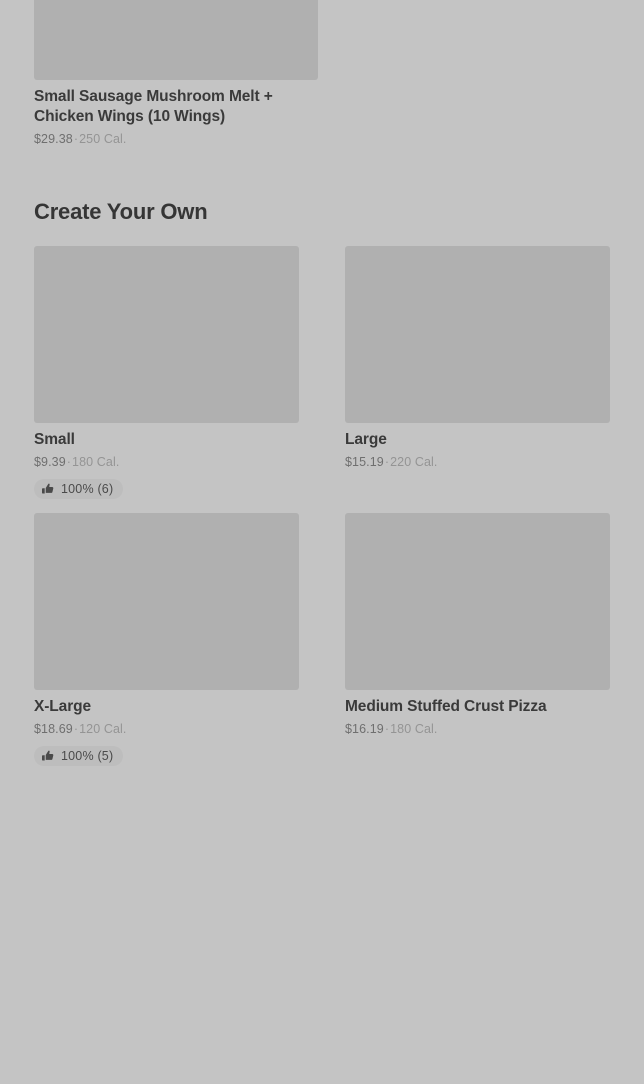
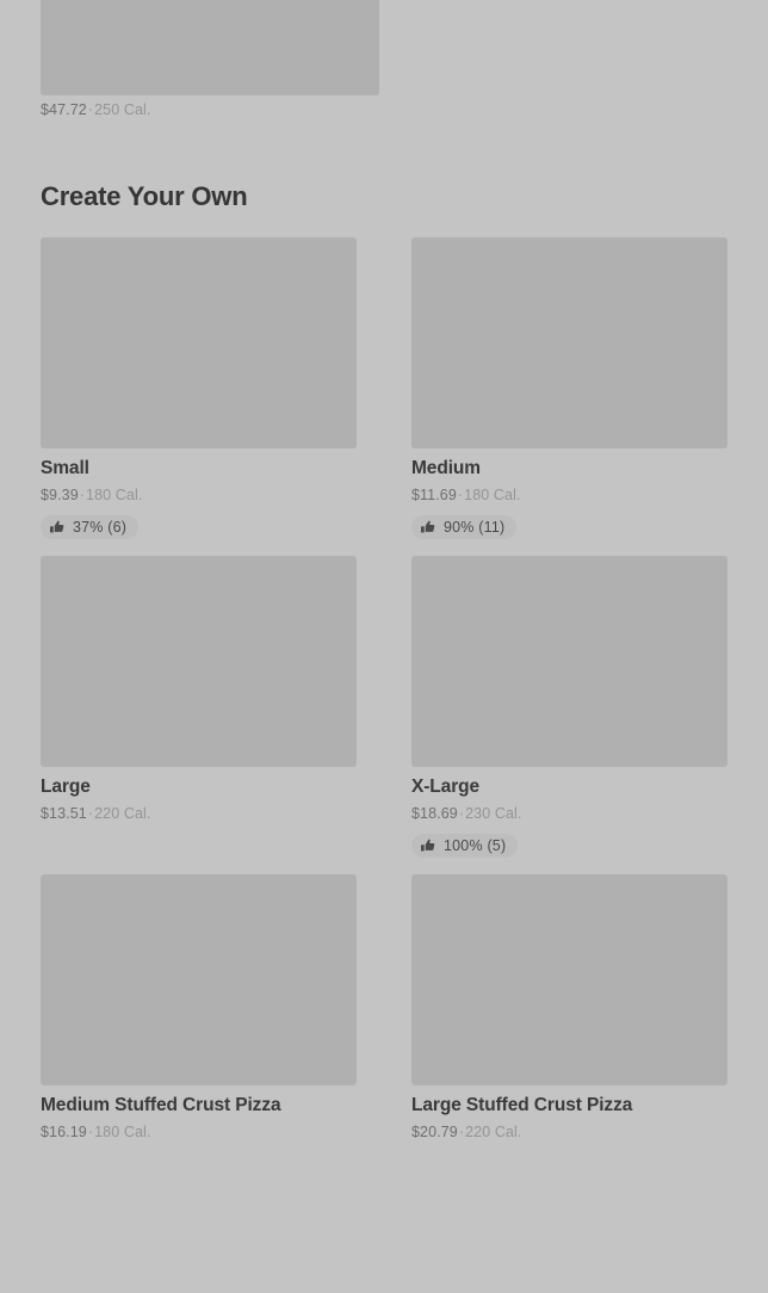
- Small Sausage Mushroom Melt + Chicken Wings (10 Wings)
- $29.38·250 Cal.
+ $47.72·250 Cal.
  Create Your Own
  Small
  $9.39·180 Cal.
- 100% (6)
+ 37% (6)
+ Medium
+ $11.69·180 Cal.
+ 90% (11)
  Large
- $15.19·220 Cal.
+ $13.51·220 Cal.
  X-Large
- $18.69·120 Cal.
+ $18.69·230 Cal.
  100% (5)
  Medium Stuffed Crust Pizza
  $16.19·180 Cal.
+ Large Stuffed Crust Pizza
+ $20.79·220 Cal.
